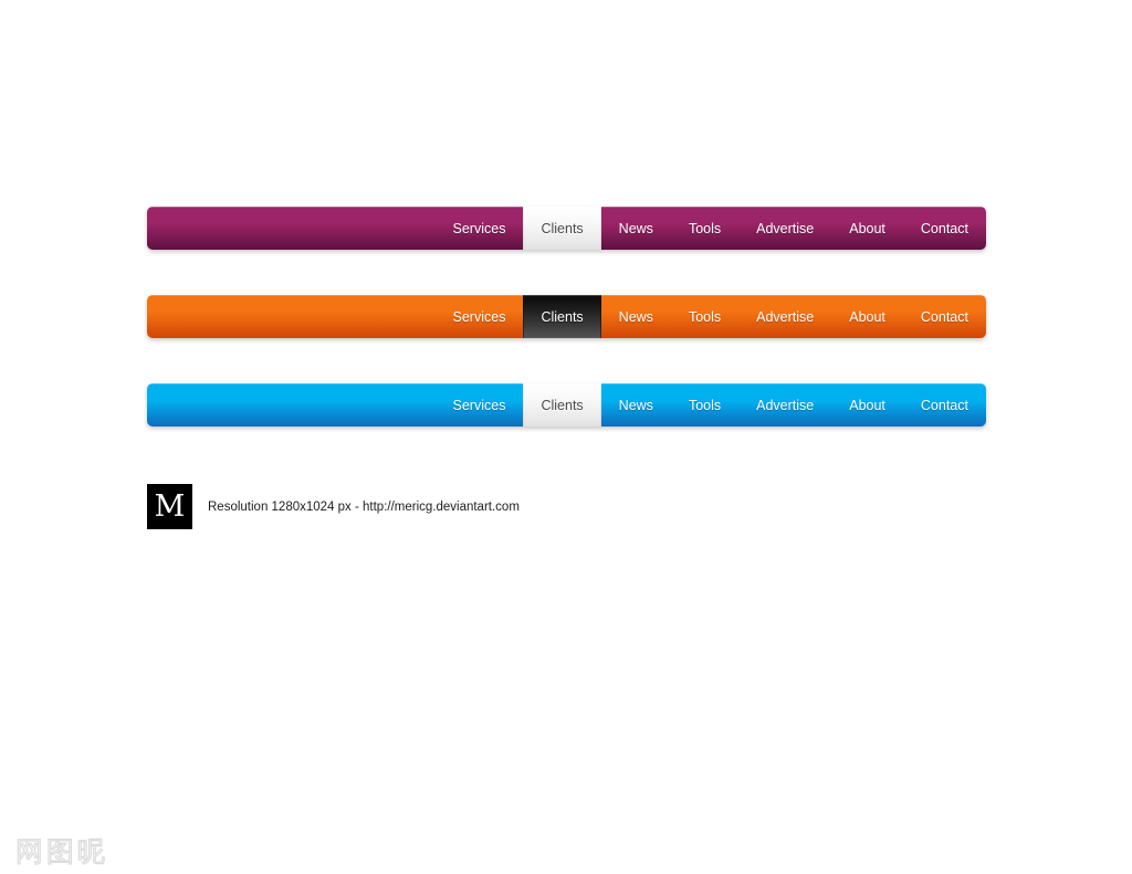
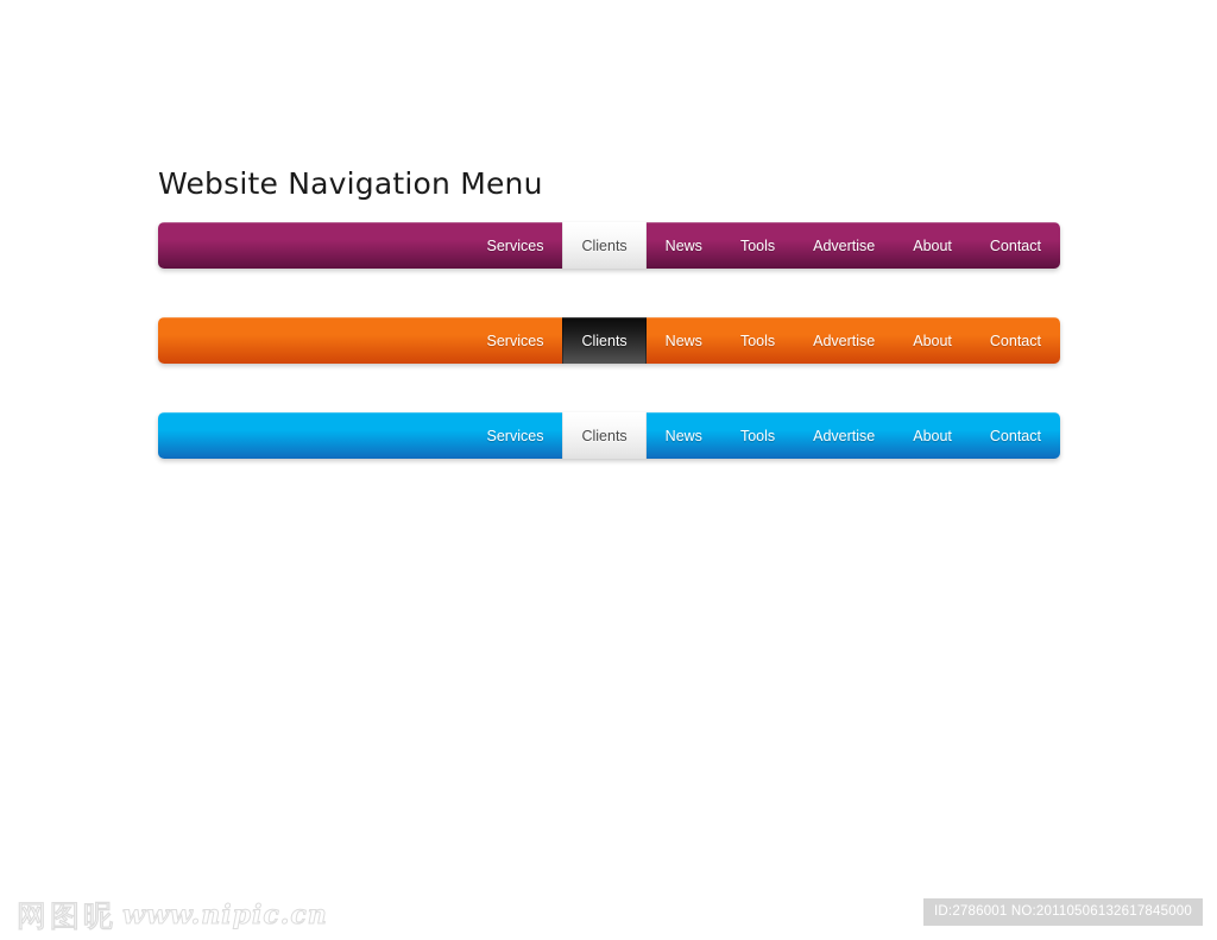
+ Website Navigation Menu
  Services
  Clients
  News
  Tools
  Advertise
  About
  Contact
  Services
  Clients
  News
  Tools
  Advertise
  About
  Contact
  Services
  Clients
  News
  Tools
  Advertise
  About
  Contact
- M
- Resolution 1280x1024 px - http://mericg.deviantart.com
  网
  图
  昵
+ www.nipic.cn
+ ID:2786001 NO:20110506132617845000
